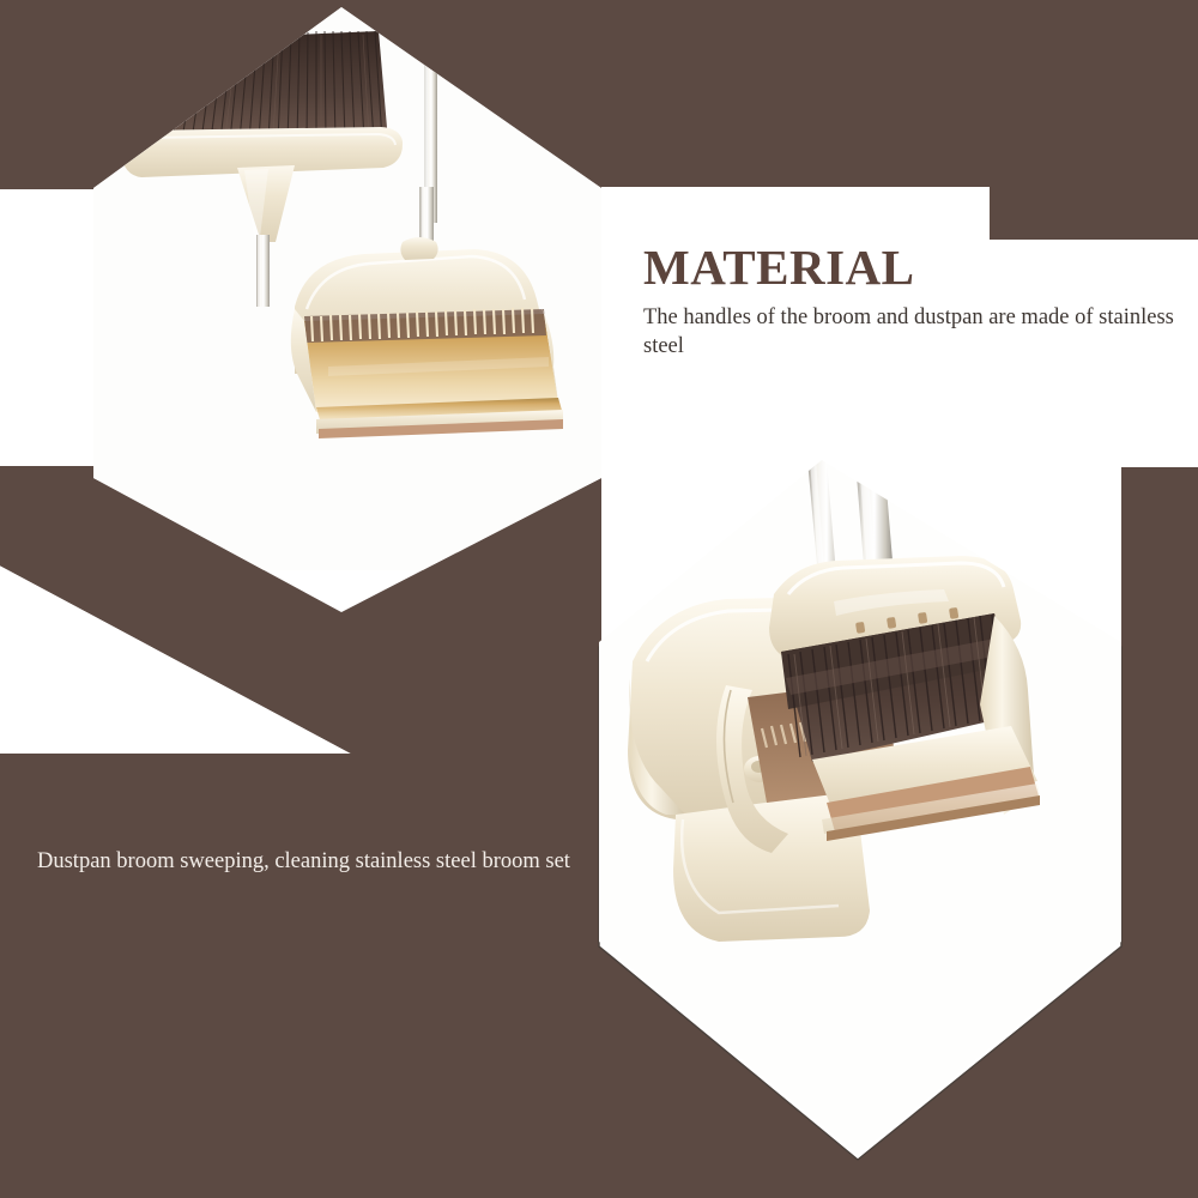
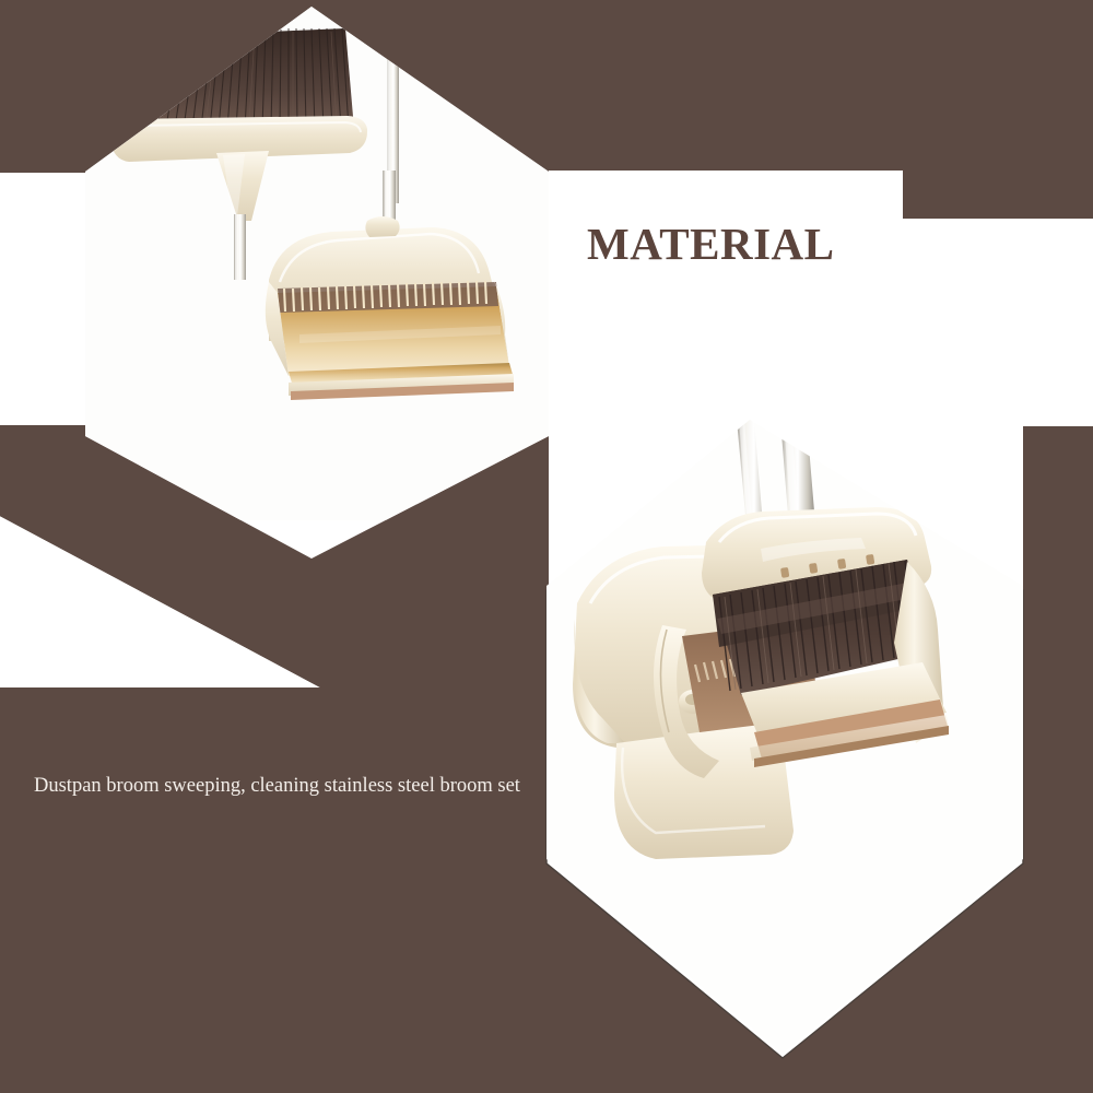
  MATERIAL
- The handles of the broom and dustpan are made of stainless steel
  Dustpan broom sweeping, cleaning stainless steel broom set
